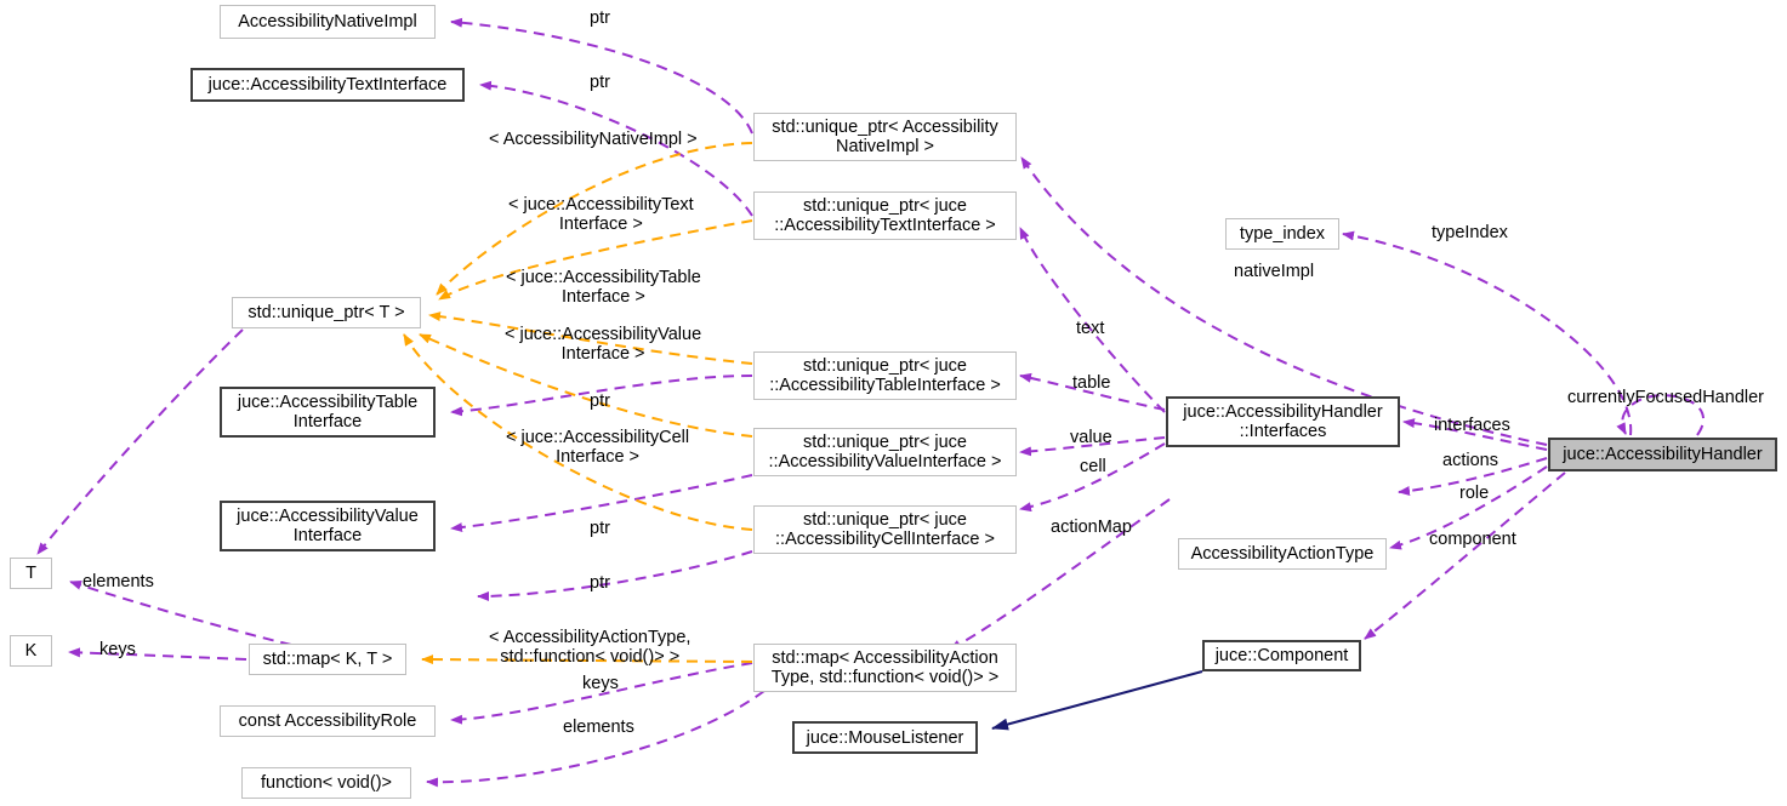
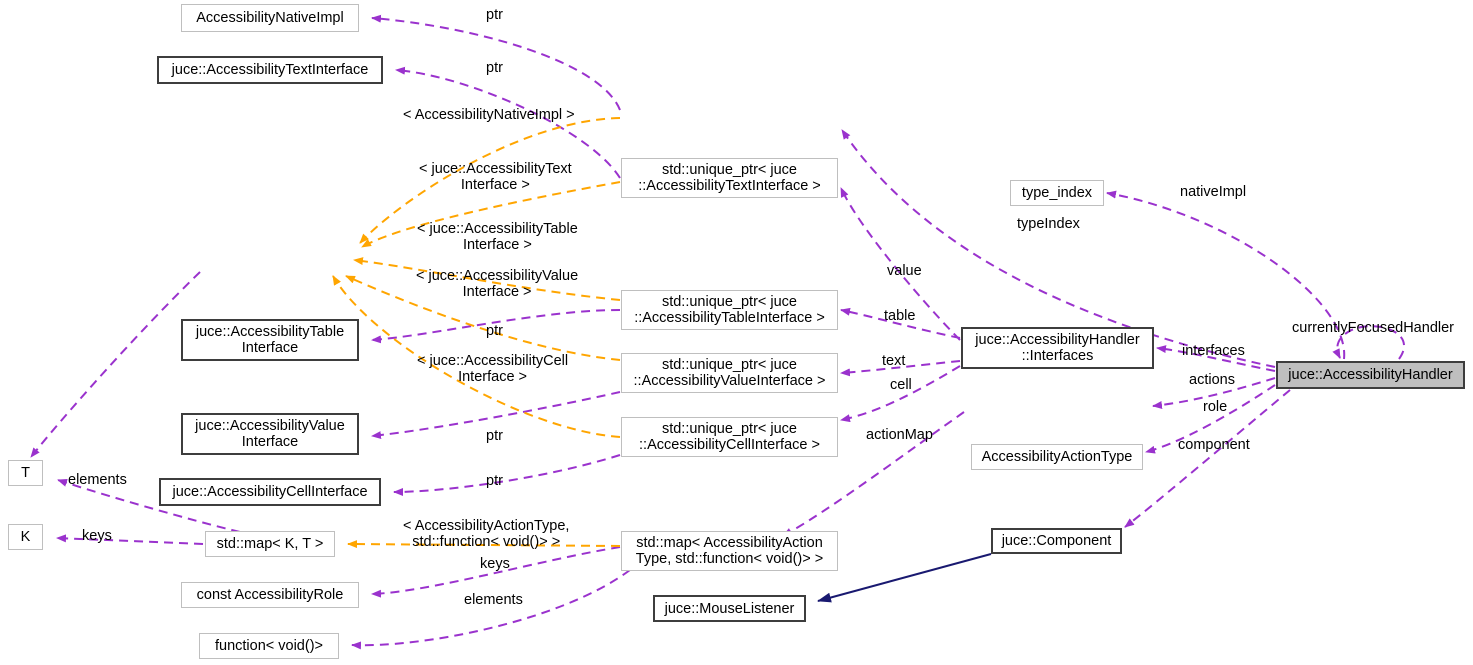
  AccessibilityNativeImpl
  juce::AccessibilityTextInterface
- std::unique_ptr< Accessibility
- NativeImpl >
  std::unique_ptr< juce
  ::AccessibilityTextInterface >
  type_index
- std::unique_ptr< T >
  std::unique_ptr< juce
  ::AccessibilityTableInterface >
  juce::AccessibilityTable
  Interface
  juce::AccessibilityHandler
  ::Interfaces
  juce::AccessibilityHandler
  std::unique_ptr< juce
  ::AccessibilityValueInterface >
  juce::AccessibilityValue
  Interface
  std::unique_ptr< juce
  ::AccessibilityCellInterface >
  AccessibilityActionType
  T
+ juce::AccessibilityCellInterface
  K
  std::map< K, T >
  std::map< AccessibilityAction
  Type, std::function< void()> >
  juce::Component
  const AccessibilityRole
  juce::MouseListener
  function< void()>
  ptr
  ptr
  < AccessibilityNativeImpl >
  < juce::AccessibilityText
  Interface >
- typeIndex
+ nativeImpl
  < juce::AccessibilityTable
  Interface >
- nativeImpl
+ typeIndex
- text
+ value
  < juce::AccessibilityValue
  Interface >
  currentlyFocusedHandler
  table
  ptr
  interfaces
  < juce::AccessibilityCell
  Interface >
- value
+ text
  actions
  cell
  role
  ptr
  actionMap
  component
  elements
  ptr
  < AccessibilityActionType,
  std::function< void()> >
  keys
  keys
  elements
